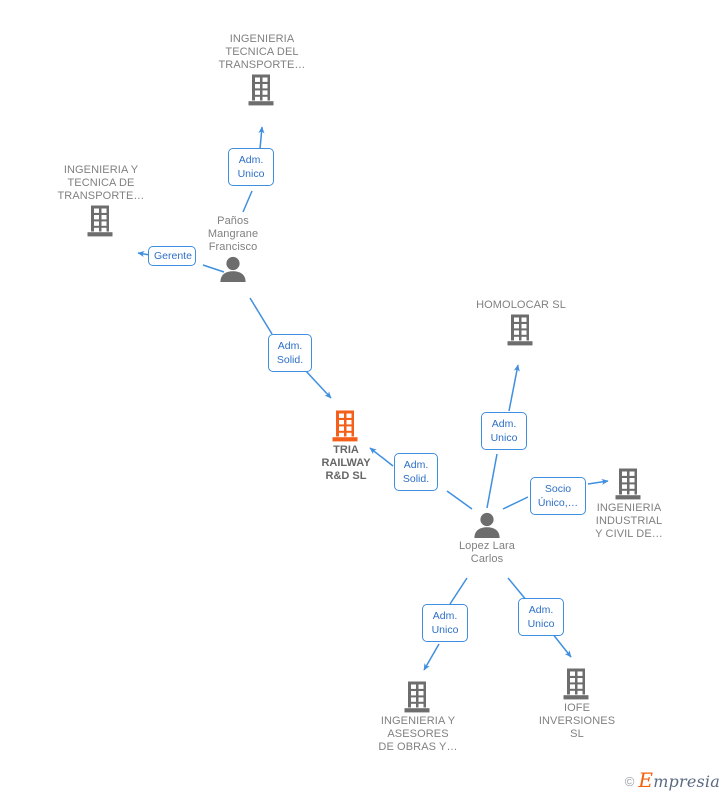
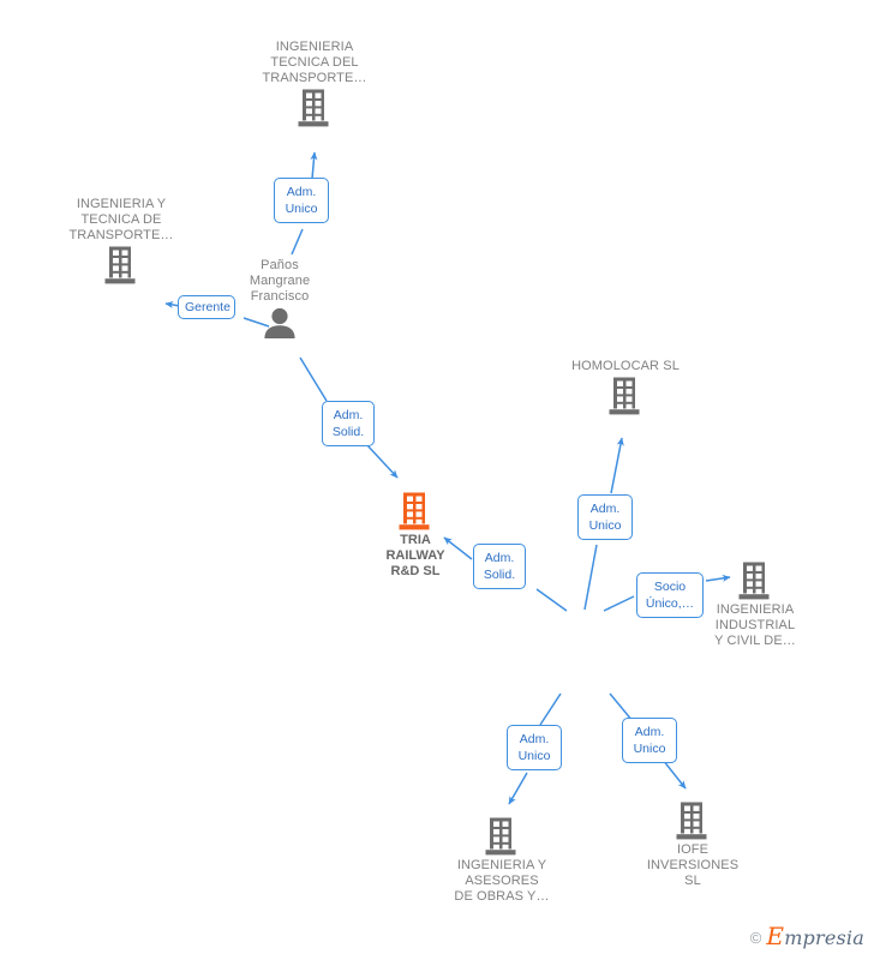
  Adm.
  Unico
  Gerente
  Adm.
  Solid.
  Adm.
  Solid.
  Adm.
  Unico
  Socio
  Único,…
  Adm.
  Unico
  Adm.
  Unico
  INGENIERIA
  TECNICA DEL
  TRANSPORTE…
  INGENIERIA Y
  TECNICA DE
  TRANSPORTE…
  Paños
  Mangrane
  Francisco
  TRIA
  RAILWAY
  R&D SL
  HOMOLOCAR SL
- Lopez Lara
- Carlos
  INGENIERIA
  INDUSTRIAL
  Y CIVIL DE…
  INGENIERIA Y
  ASESORES
  DE OBRAS Y…
  IOFE
  INVERSIONES
  SL
  ©
  Empresia
